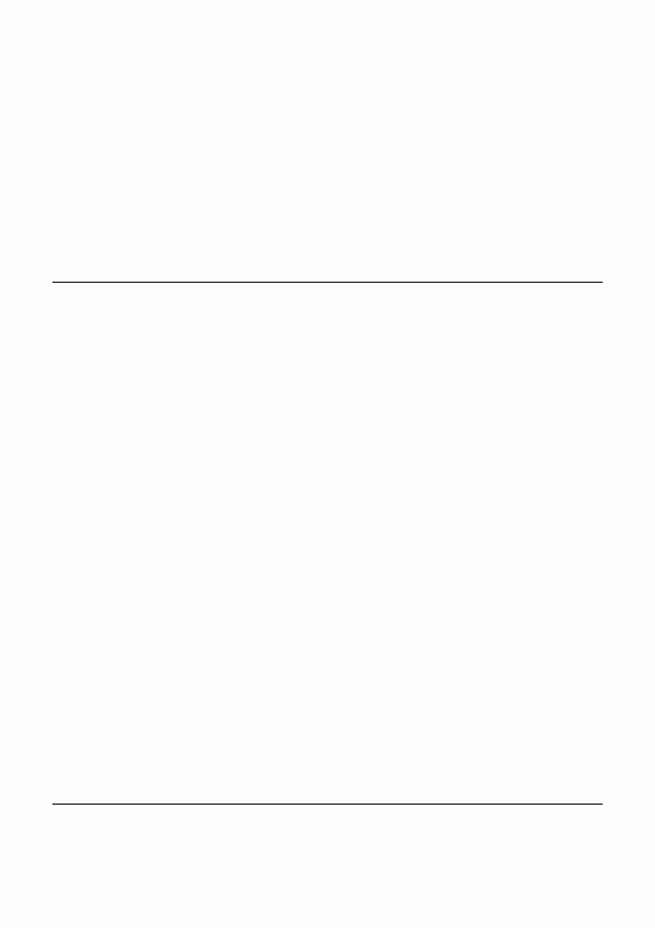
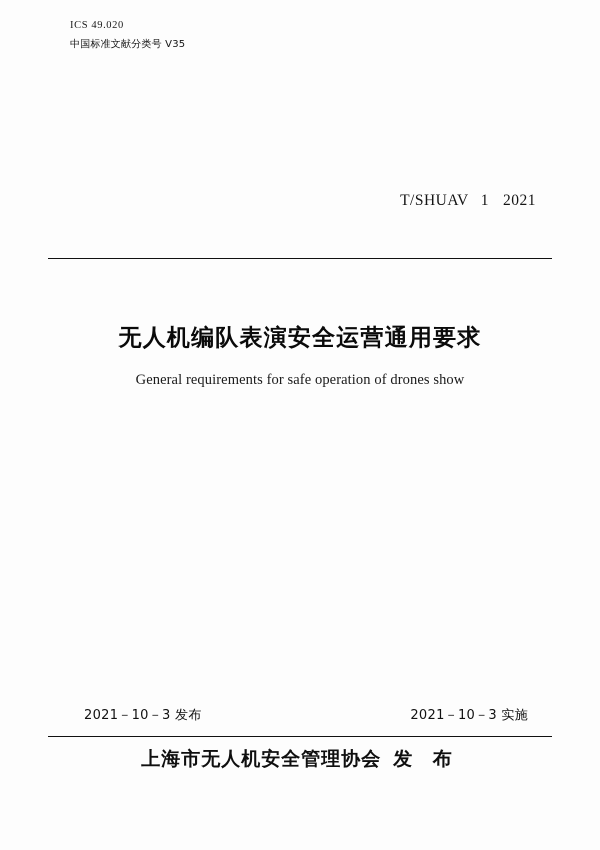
+ ICS 49.020
+ 中国标准文献分类号 V35
+ T/SHUAV 1 2021
+ 无人机编队表演安全运营通用要求
+ General requirements for safe operation of drones show
+ 2021－10－3 发布
+ 2021－10－3 实施
+ 上海市无人机安全管理协会 发 布
